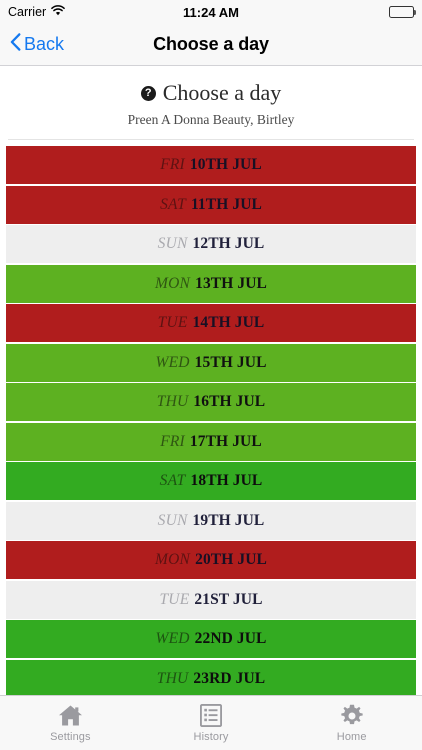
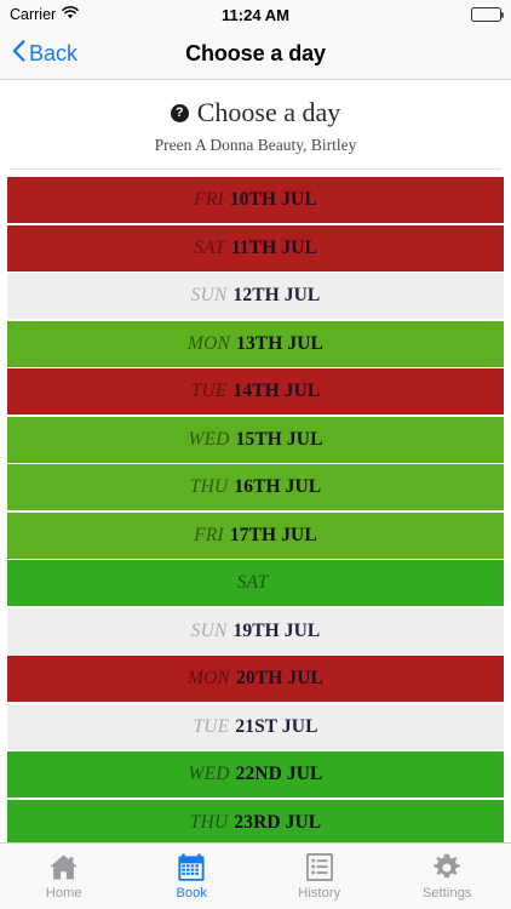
  Carrier
  11:24 AM
  Back
  Choose a day
  ?
  Choose a day
  Preen A Donna Beauty, Birtley
  FRI
  10TH JUL
  SAT
  11TH JUL
  SUN
  12TH JUL
  MON
  13TH JUL
  TUE
  14TH JUL
  WED
  15TH JUL
  THU
  16TH JUL
  FRI
  17TH JUL
  SAT
- 18TH JUL
  SUN
  19TH JUL
  MON
  20TH JUL
  TUE
  21ST JUL
  WED
  22ND JUL
  THU
  23RD JUL
- Settings
+ Home
+ Book
  History
- Home
+ Settings
